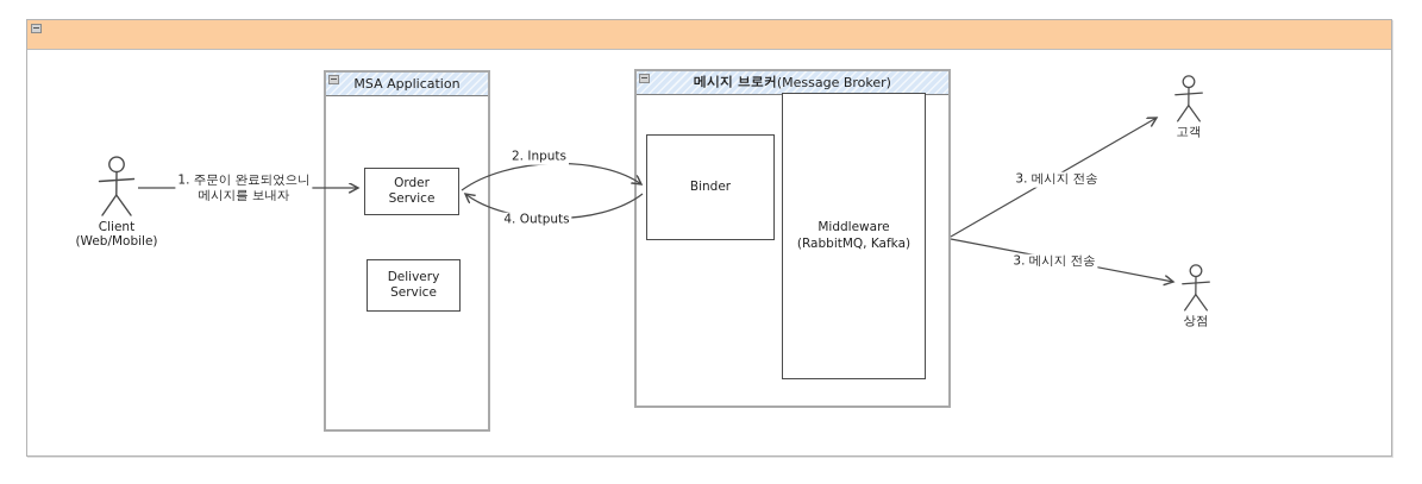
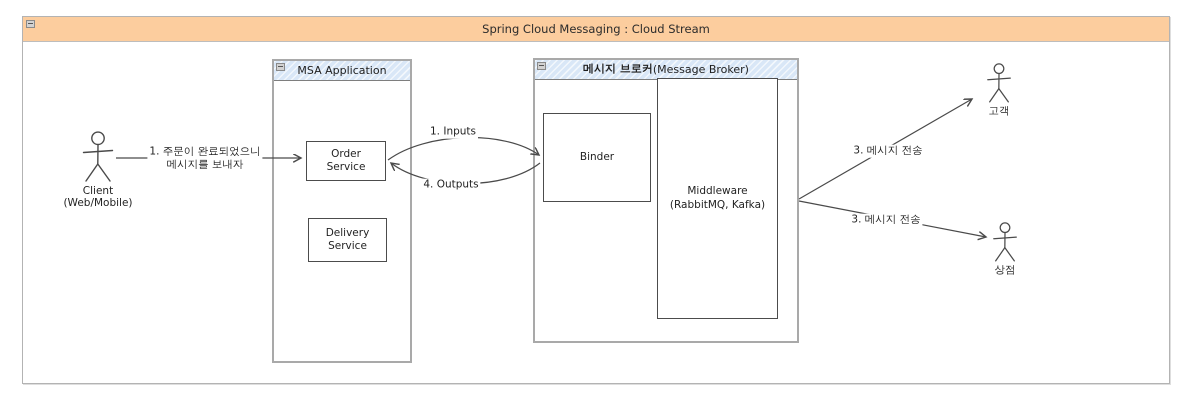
+ Spring Cloud Messaging : Cloud Stream
  MSA Application
  메시지 브로커
  (Message Broker)
  Order
  Service
  Delivery
  Service
  Binder
  Middleware
  (RabbitMQ, Kafka)
  Client
  (Web/Mobile)
  고객
  상점
  1. 주문이 완료되었으니
  메시지를 보내자
- 2. Inputs
+ 1. Inputs
  4. Outputs
  3. 메시지 전송
  3. 메시지 전송
